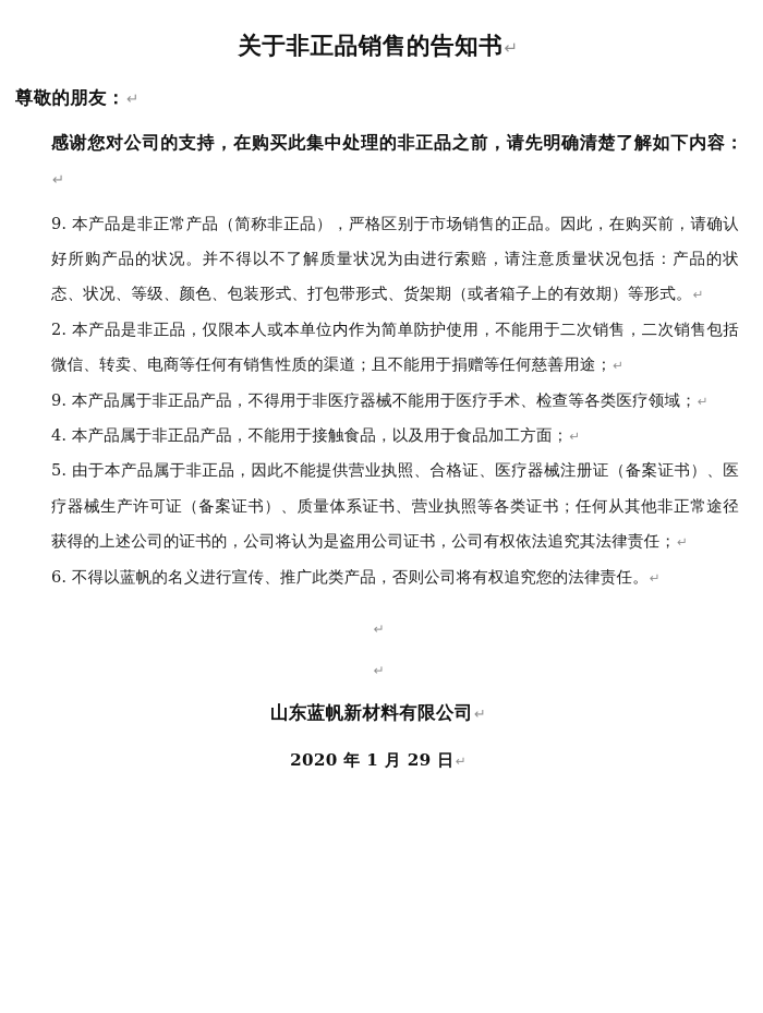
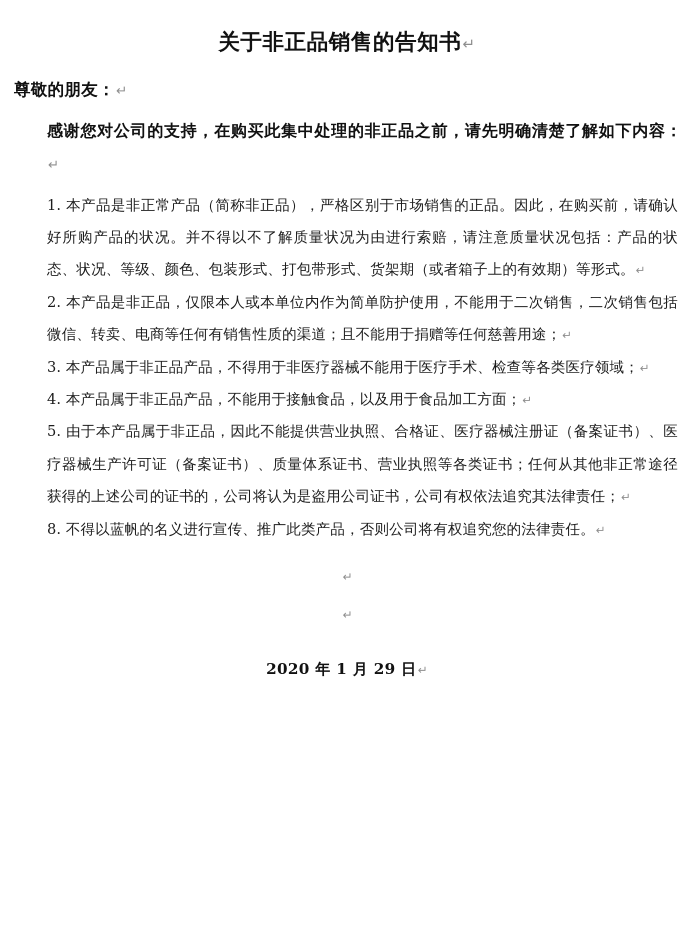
  关于非正品销售的告知书↵
  尊敬的朋友：↵
  感谢您对公司的支持，在购买此集中处理的非正品之前，请先明确清楚了解如下内容：↵
- 9. 本产品是非正常产品（简称非正品），严格区别于市场销售的正品。因此，在购买前，请确认好所购产品的状况。并不得以不了解质量状况为由进行索赔，请注意质量状况包括：产品的状态、状况、等级、颜色、包装形式、打包带形式、货架期（或者箱子上的有效期）等形式。↵
+ 1. 本产品是非正常产品（简称非正品），严格区别于市场销售的正品。因此，在购买前，请确认好所购产品的状况。并不得以不了解质量状况为由进行索赔，请注意质量状况包括：产品的状态、状况、等级、颜色、包装形式、打包带形式、货架期（或者箱子上的有效期）等形式。↵
  2. 本产品是非正品，仅限本人或本单位内作为简单防护使用，不能用于二次销售，二次销售包括微信、转卖、电商等任何有销售性质的渠道；且不能用于捐赠等任何慈善用途；↵
- 9. 本产品属于非正品产品，不得用于非医疗器械不能用于医疗手术、检查等各类医疗领域；↵
+ 3. 本产品属于非正品产品，不得用于非医疗器械不能用于医疗手术、检查等各类医疗领域；↵
  4. 本产品属于非正品产品，不能用于接触食品，以及用于食品加工方面；↵
  5. 由于本产品属于非正品，因此不能提供营业执照、合格证、医疗器械注册证（备案证书）、医疗器械生产许可证（备案证书）、质量体系证书、营业执照等各类证书；任何从其他非正常途径获得的上述公司的证书的，公司将认为是盗用公司证书，公司有权依法追究其法律责任；↵
- 6. 不得以蓝帆的名义进行宣传、推广此类产品，否则公司将有权追究您的法律责任。↵
+ 8. 不得以蓝帆的名义进行宣传、推广此类产品，否则公司将有权追究您的法律责任。↵
  ↵
  ↵
- 山东蓝帆新材料有限公司↵
  2020 年 1 月 29 日↵
